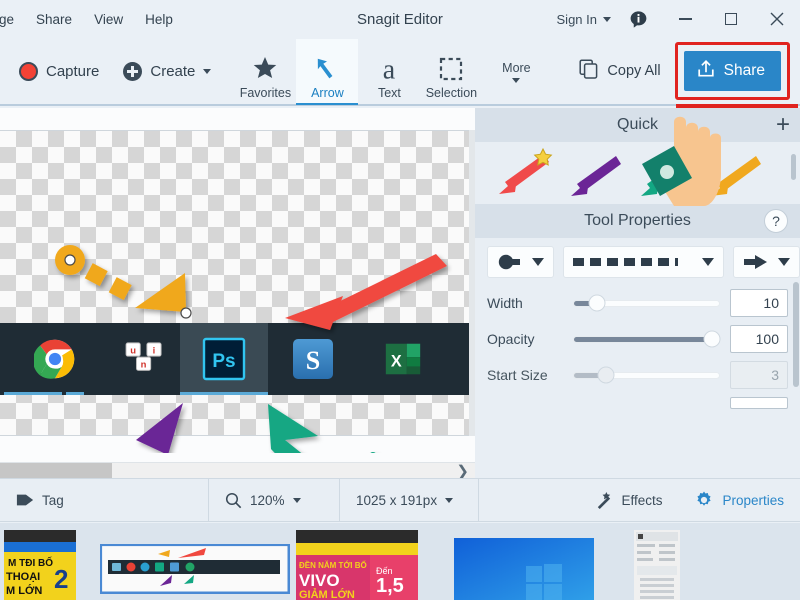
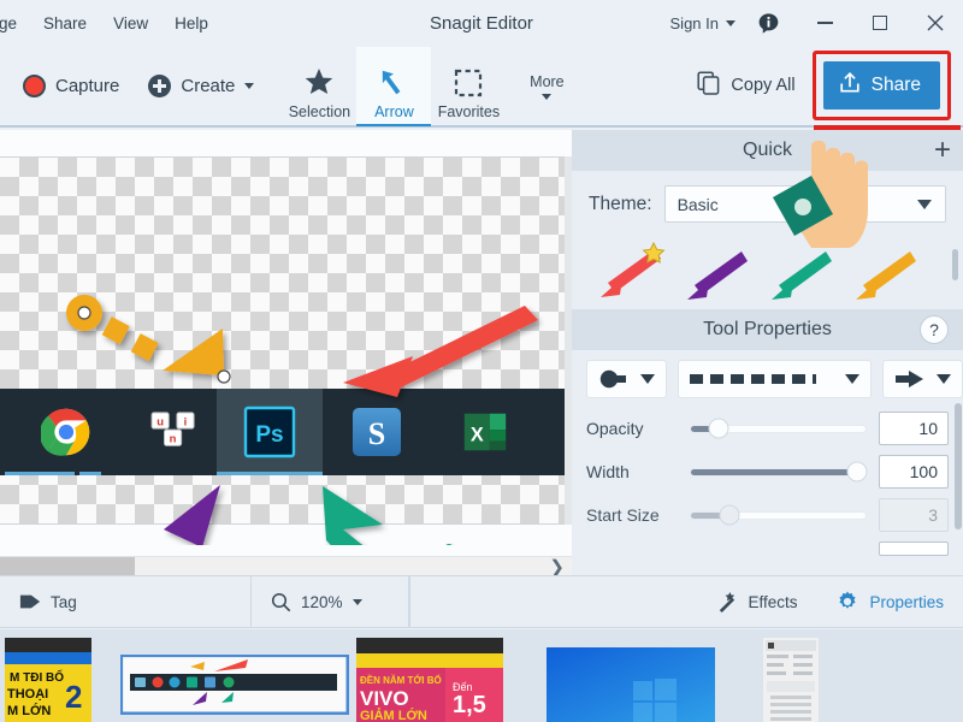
  ge
  Share
  View
  Help
  Snagit Editor
  Sign In
  Capture
  Create
- Favorites
+ Selection
  Arrow
- a
- Text
- Selection
+ Favorites
  More
  Copy All
  Share
  u
  i
  n
  Ps
  S
  X
  ❯
  Quick
  +
+ Theme:
+ Basic
  Tool Properties
  ?
- Width
+ Opacity
  10
- Opacity
+ Width
  100
  Start Size
  3
  Tag
  120%
- 1025 x 191px
  Effects
  Properties
  M TĐI BỐ
  THOẠI
  M LỚN
  2
  ĐỀN NĂM TỚI BỐ
  VIVO
  GIẢM LỚN
  Đến
  1,5
